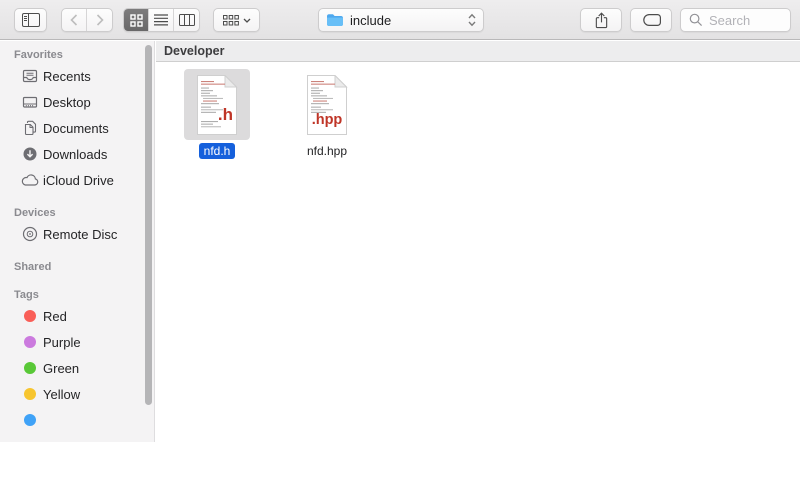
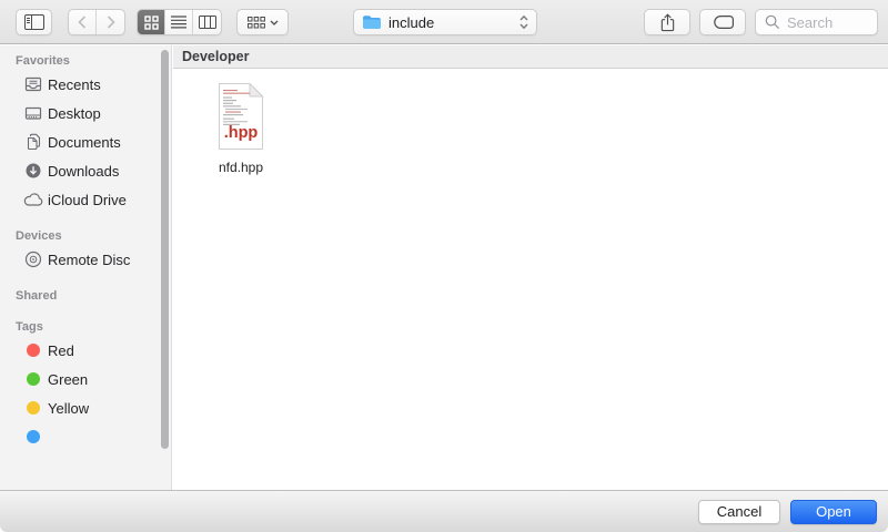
  include
  Search
  Favorites
  Recents
  Desktop
  Documents
  Downloads
  iCloud Drive
  Devices
  Remote Disc
  Shared
  Tags
  Red
- Purple
  Green
  Yellow
  Developer
- .h
- nfd.h
  .hpp
  nfd.hpp
+ Cancel
+ Open
